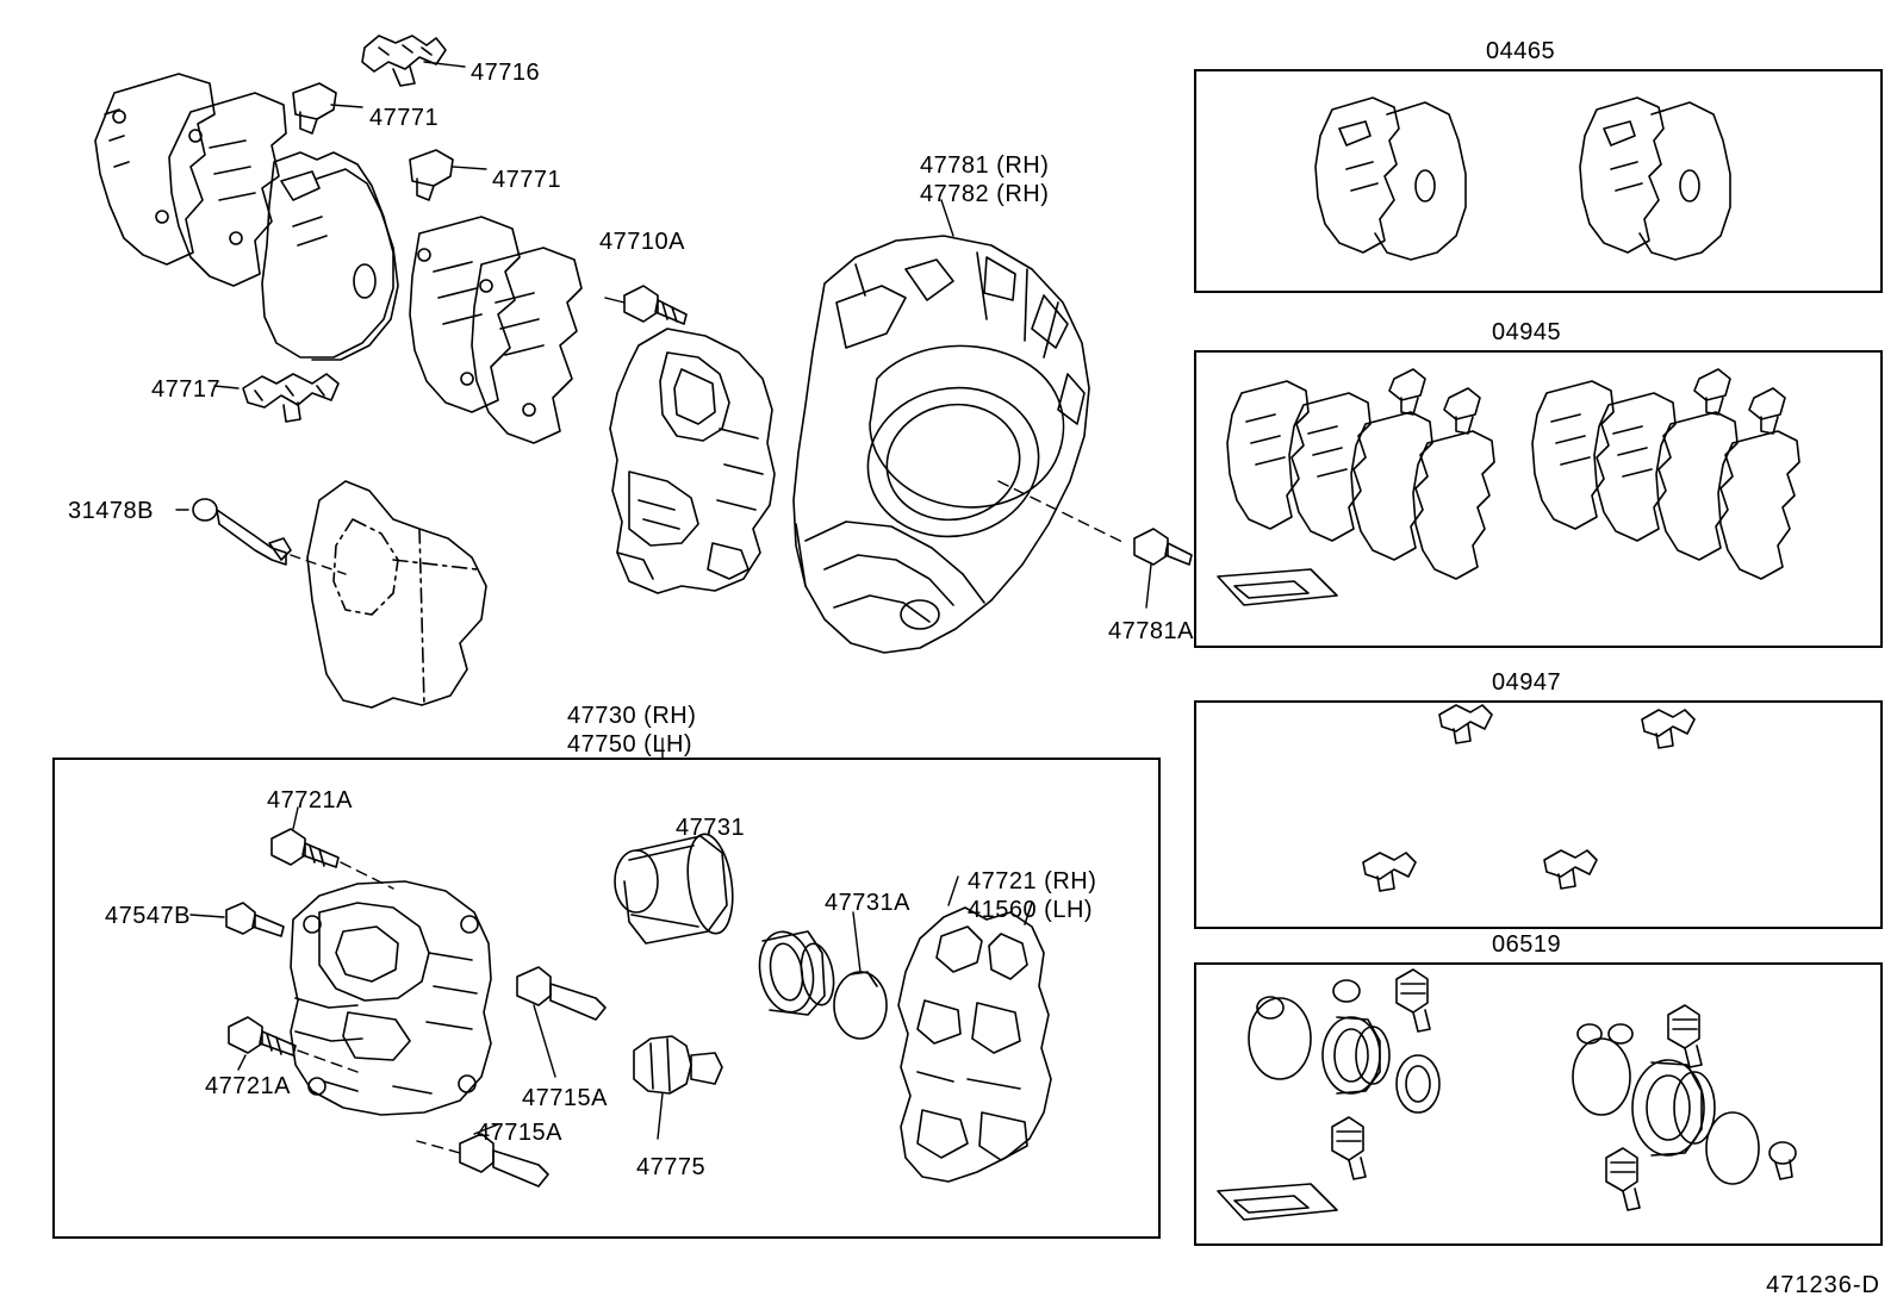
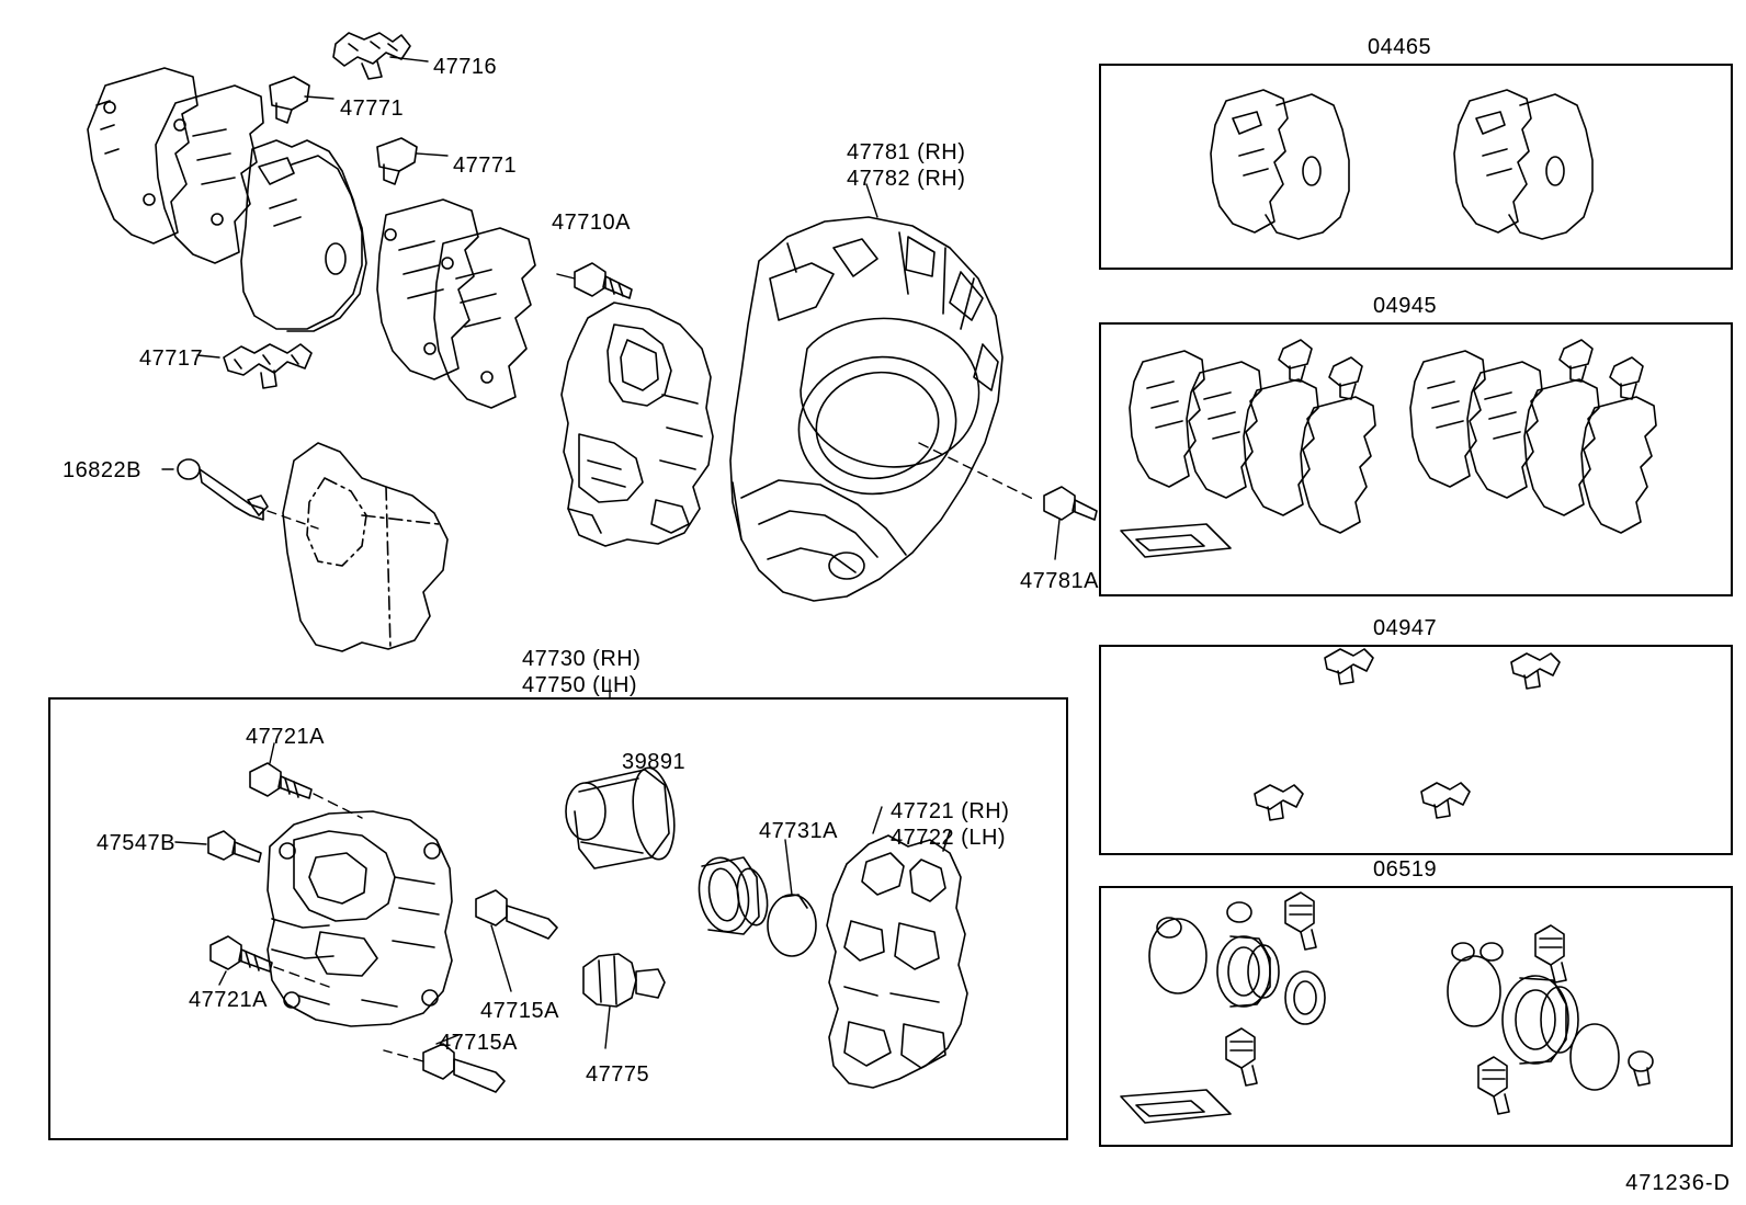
  47716
  47771
  47771
  47717
- 31478B
+ 16822B
  47710A
  47781 (RH)
  47782 (RH)
  47781A
  47730 (RH)
  47750 (LH)
  47721A
  47547B
  47721A
  47715A
  47715A
  47775
- 47731
+ 39891
  47731A
  47721 (RH)
- 41560 (LH)
+ 47722 (LH)
  04465
  04945
  04947
  06519
  471236-D
